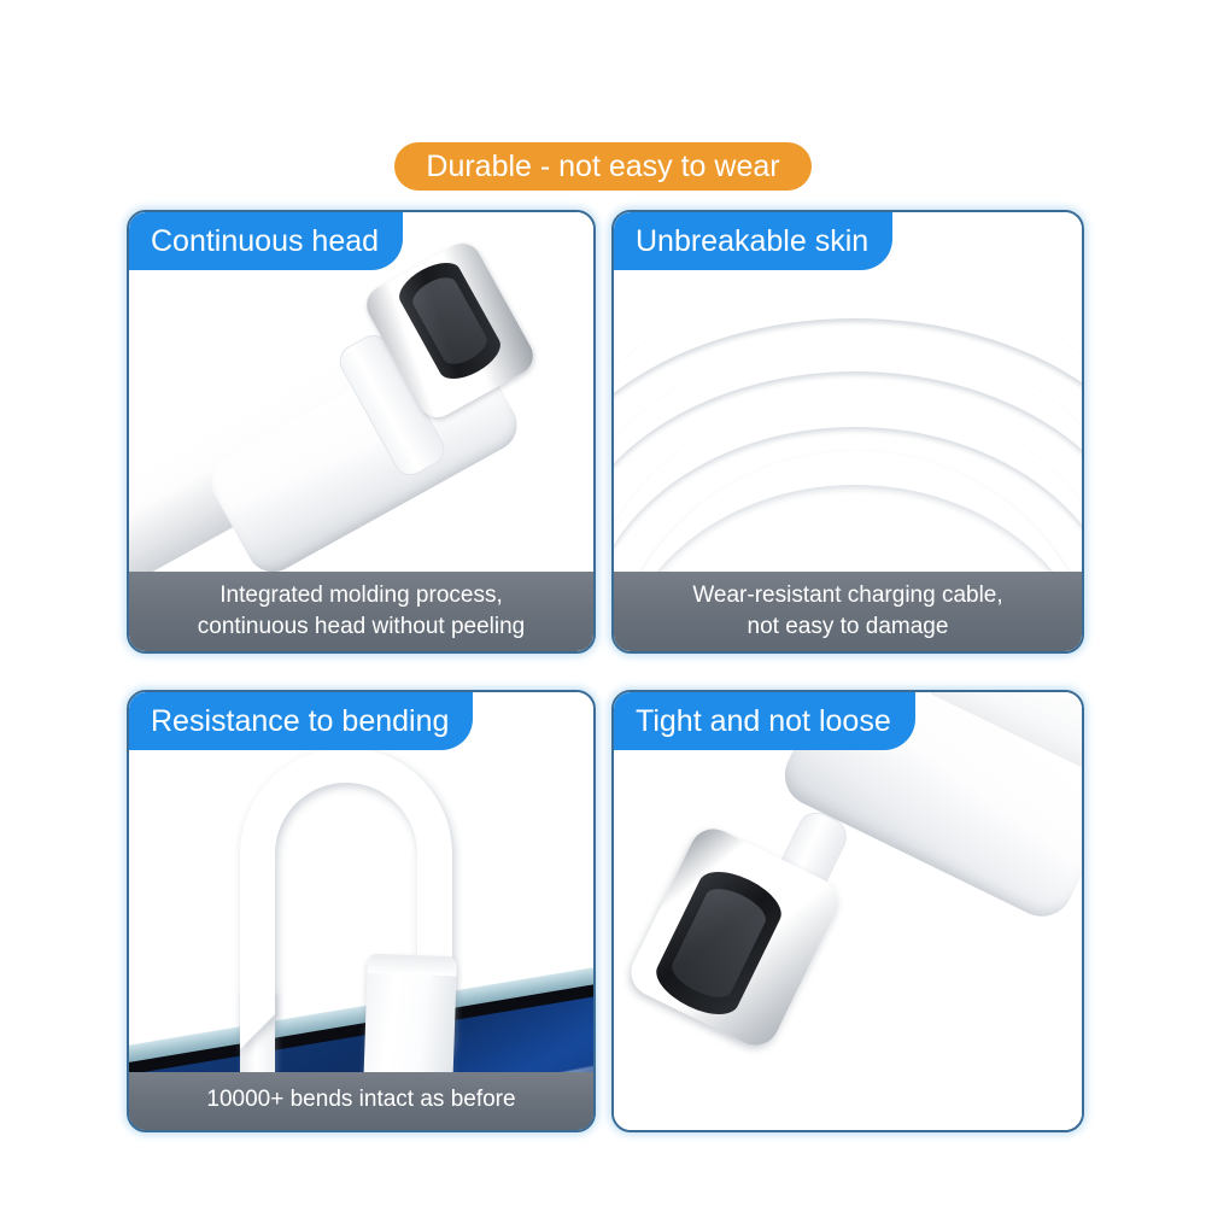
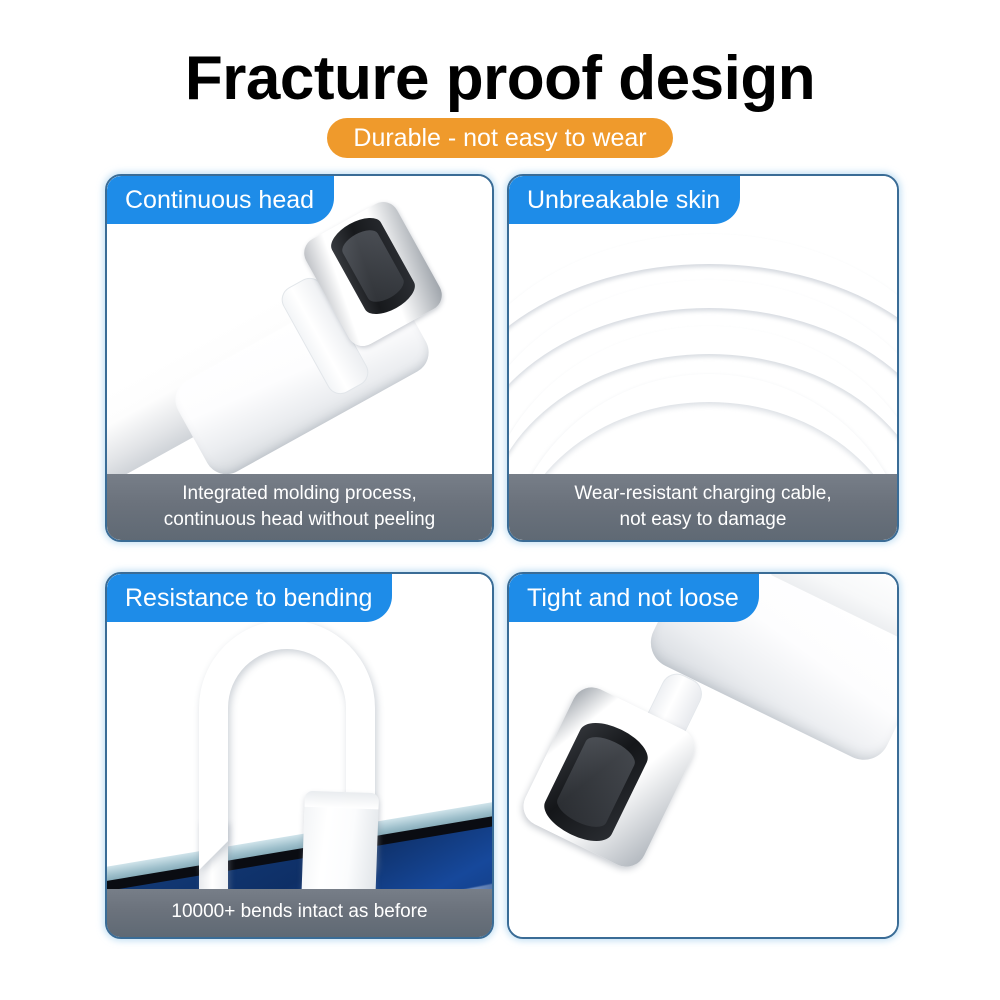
+ Fracture proof design
  Durable - not easy to wear
  Continuous head
  Integrated molding process,
  continuous head without peeling
  Unbreakable skin
  Wear-resistant charging cable,
  not easy to damage
  Resistance to bending
  10000+ bends intact as before
  Tight and not loose
